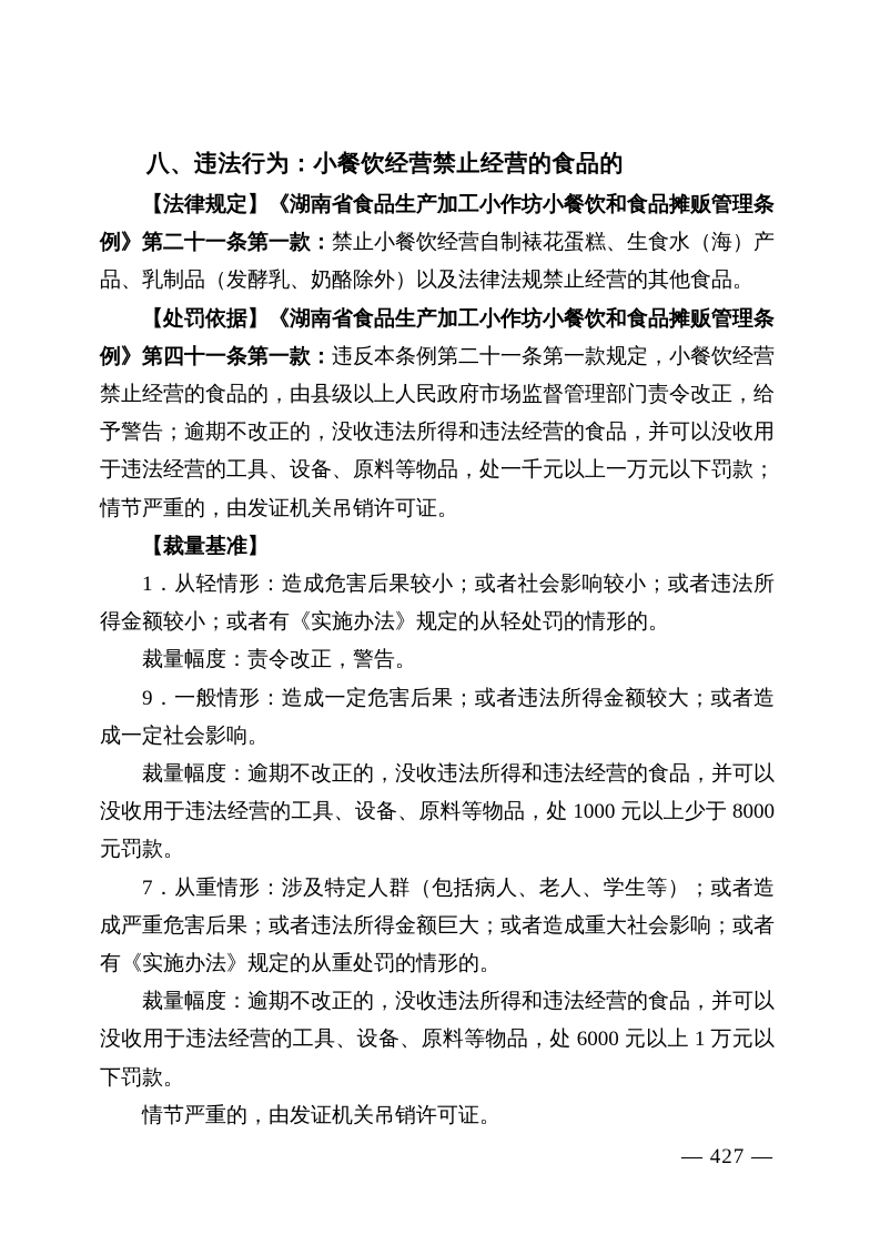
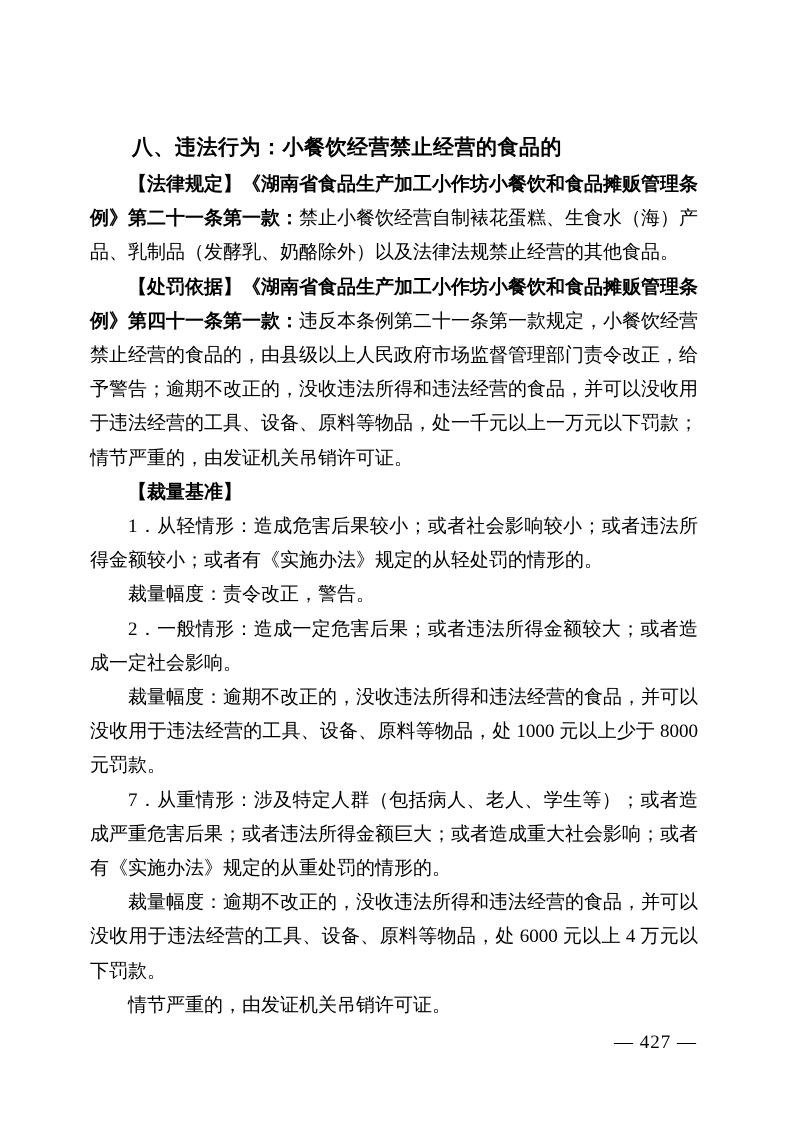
  八、违法行为：小餐饮经营禁止经营的食品的
  【法律规定】《湖南省食品生产加工小作坊小餐饮和食品摊贩管理条例》第二十一条第一款：禁止小餐饮经营自制裱花蛋糕、生食水（海）产品、乳制品（发酵乳、奶酪除外）以及法律法规禁止经营的其他食品。
  【处罚依据】《湖南省食品生产加工小作坊小餐饮和食品摊贩管理条例》第四十一条第一款：违反本条例第二十一条第一款规定，小餐饮经营禁止经营的食品的，由县级以上人民政府市场监督管理部门责令改正，给予警告；逾期不改正的，没收违法所得和违法经营的食品，并可以没收用于违法经营的工具、设备、原料等物品，处一千元以上一万元以下罚款；情节严重的，由发证机关吊销许可证。
  【裁量基准】
  1．从轻情形：造成危害后果较小；或者社会影响较小；或者违法所得金额较小；或者有《实施办法》规定的从轻处罚的情形的。
  裁量幅度：责令改正，警告。
- 9．一般情形：造成一定危害后果；或者违法所得金额较大；或者造成一定社会影响。
+ 2．一般情形：造成一定危害后果；或者违法所得金额较大；或者造成一定社会影响。
  裁量幅度：逾期不改正的，没收违法所得和违法经营的食品，并可以没收用于违法经营的工具、设备、原料等物品，处 1000 元以上少于 8000 元罚款。
  7．从重情形：涉及特定人群（包括病人、老人、学生等）；或者造成严重危害后果；或者违法所得金额巨大；或者造成重大社会影响；或者有《实施办法》规定的从重处罚的情形的。
- 裁量幅度：逾期不改正的，没收违法所得和违法经营的食品，并可以没收用于违法经营的工具、设备、原料等物品，处 6000 元以上 1 万元以下罚款。
+ 裁量幅度：逾期不改正的，没收违法所得和违法经营的食品，并可以没收用于违法经营的工具、设备、原料等物品，处 6000 元以上 4 万元以下罚款。
  情节严重的，由发证机关吊销许可证。
  — 427 —
